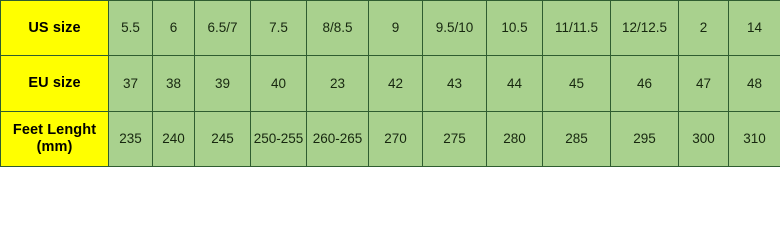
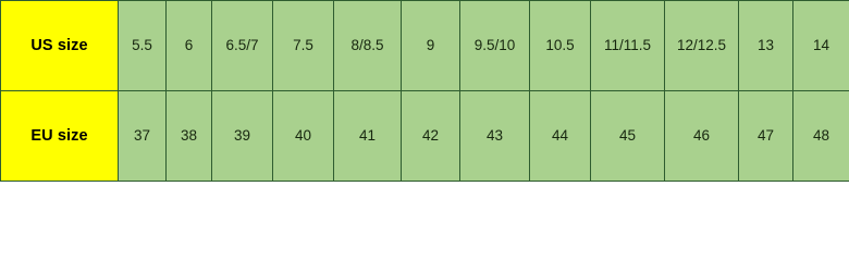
- US size	5.5	6	6.5/7	7.5	8/8.5	9	9.5/10	10.5	11/11.5	12/12.5	2	14
+ US size	5.5	6	6.5/7	7.5	8/8.5	9	9.5/10	10.5	11/11.5	12/12.5	13	14
- EU size	37	38	39	40	23	42	43	44	45	46	47	48
+ EU size	37	38	39	40	41	42	43	44	45	46	47	48
- Feet Lenght (mm)	235	240	245	250-255	260-265	270	275	280	285	295	300	310
